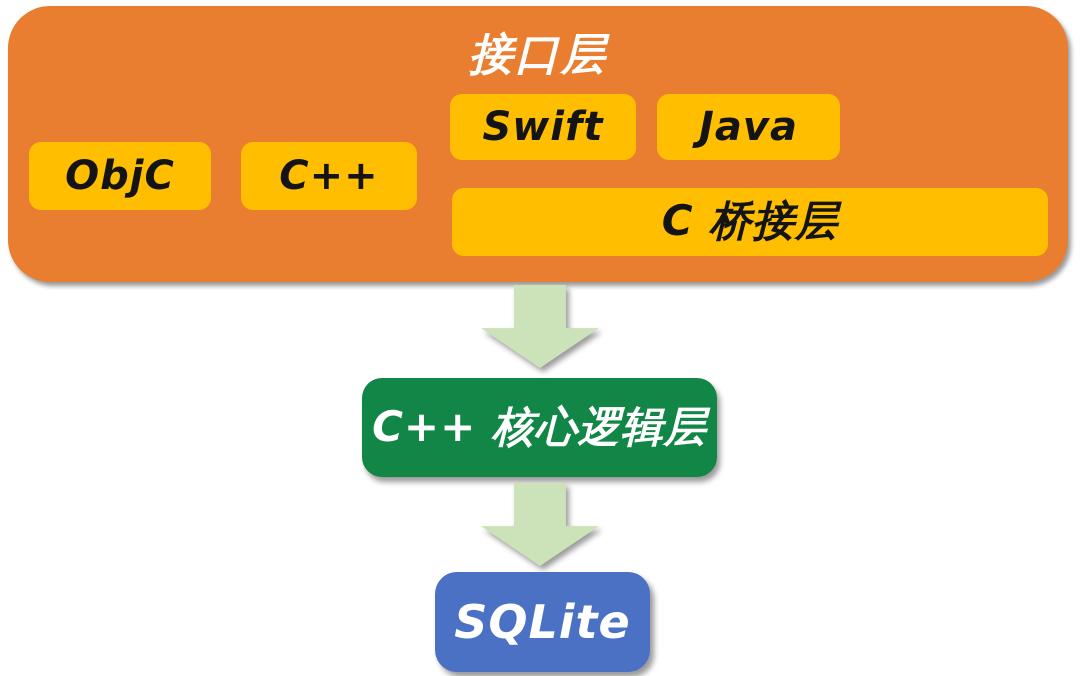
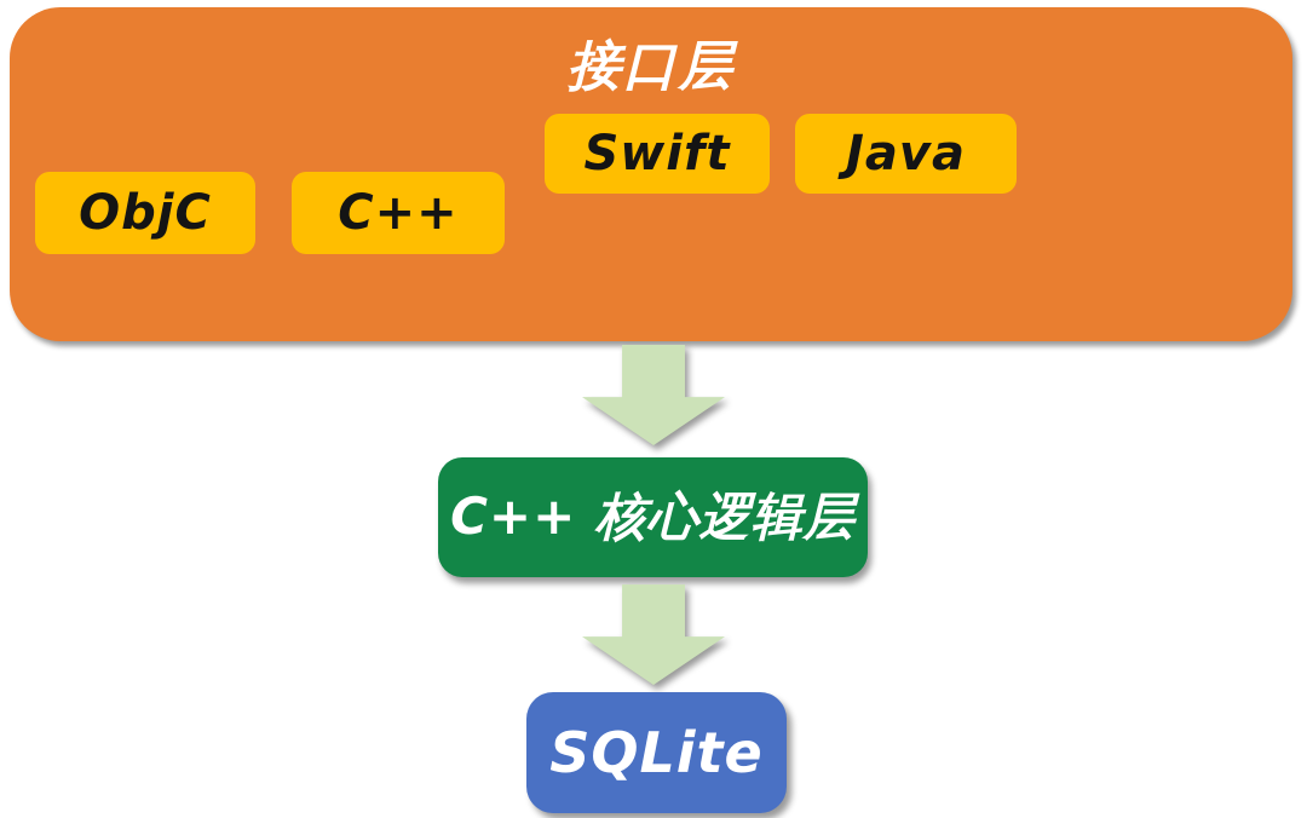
  接口层
  ObjC
  C++
  Swift
  Java
- C 桥接层
  C++ 核心逻辑层
  SQLite
